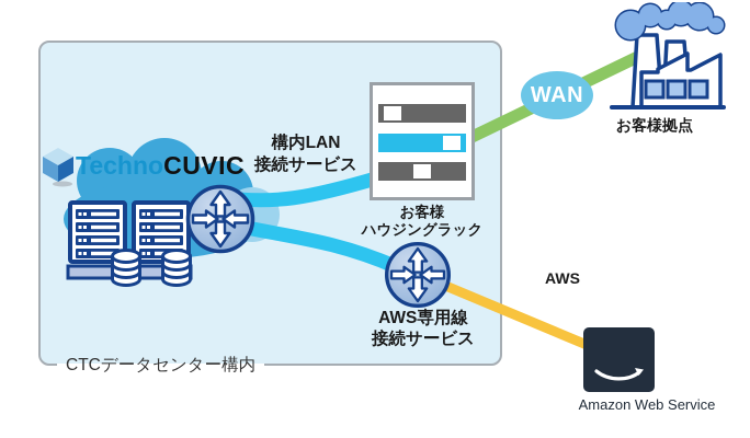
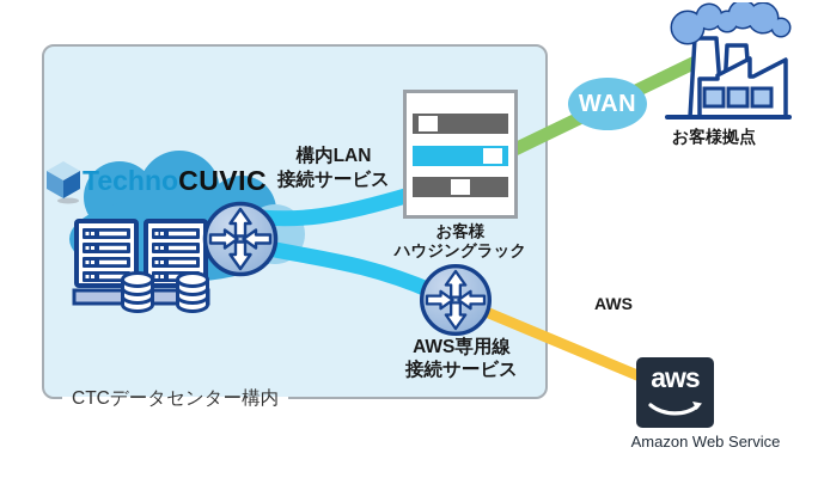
  TechnoCUVIC
  WAN
+ aws
  構内LAN
  接続サービス
  お客様
  ハウジングラック
  AWS専用線
  接続サービス
  AWS
  お客様拠点
  Amazon Web Service
  CTCデータセンター構内
